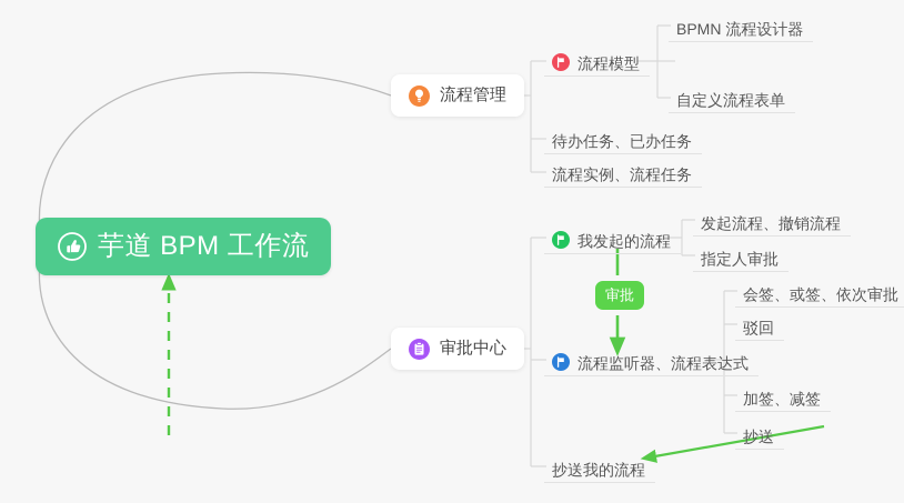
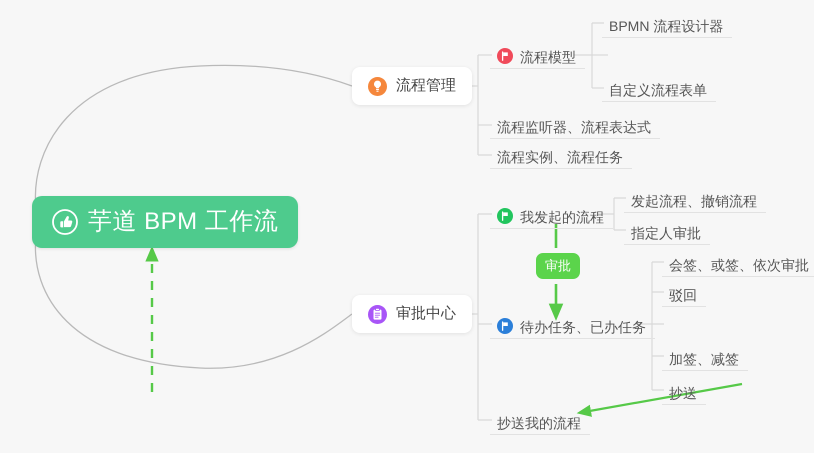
  芋道 BPM 工作流
  流程管理
  流程模型
  BPMN 流程设计器
  自定义流程表单
- 待办任务、已办任务
+ 流程监听器、流程表达式
  流程实例、流程任务
  审批中心
  我发起的流程
  发起流程、撤销流程
  指定人审批
  审批
- 流程监听器、流程表达式
+ 待办任务、已办任务
  会签、或签、依次审批
  驳回
  加签、减签
  抄送
  抄送我的流程
